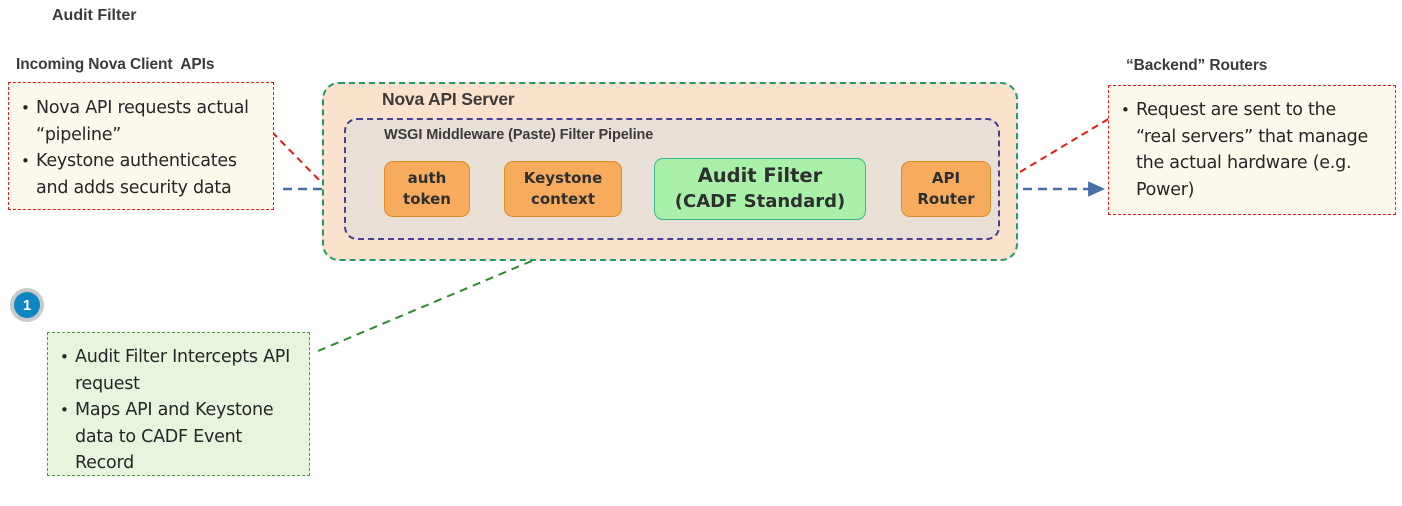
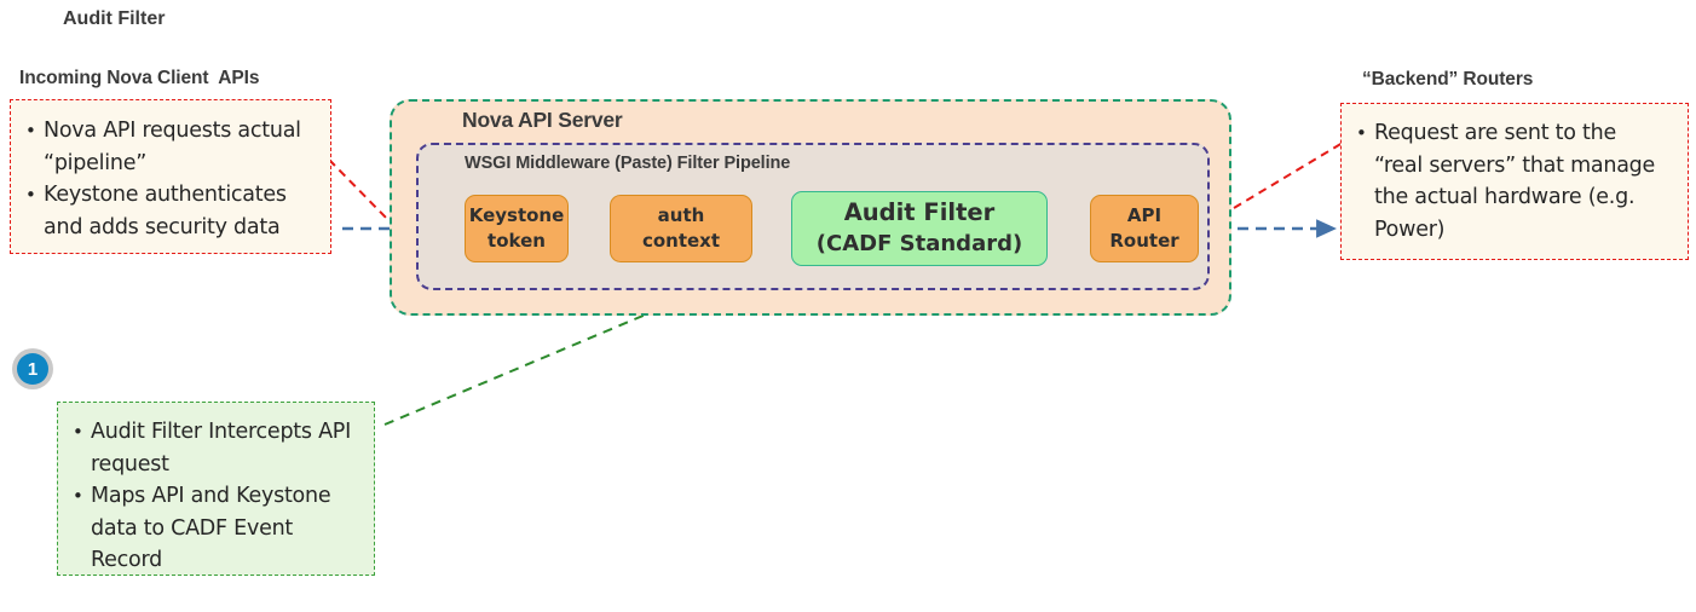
  Incoming Nova Client APIs
  Nova API requests actual “pipeline”
  Keystone authenticates and adds security data
  Nova API Server
  WSGI Middleware (Paste) Filter Pipeline
- auth
+ Keystone
  token
- Keystone
+ auth
  context
  Audit Filter
  (CADF Standard)
  API
  Router
  “Backend” Routers
  Request are sent to the “real servers” that manage the actual hardware (e.g. Power)
  1
  Audit Filter
  Audit Filter Intercepts API request
  Maps API and Keystone data to CADF Event Record
